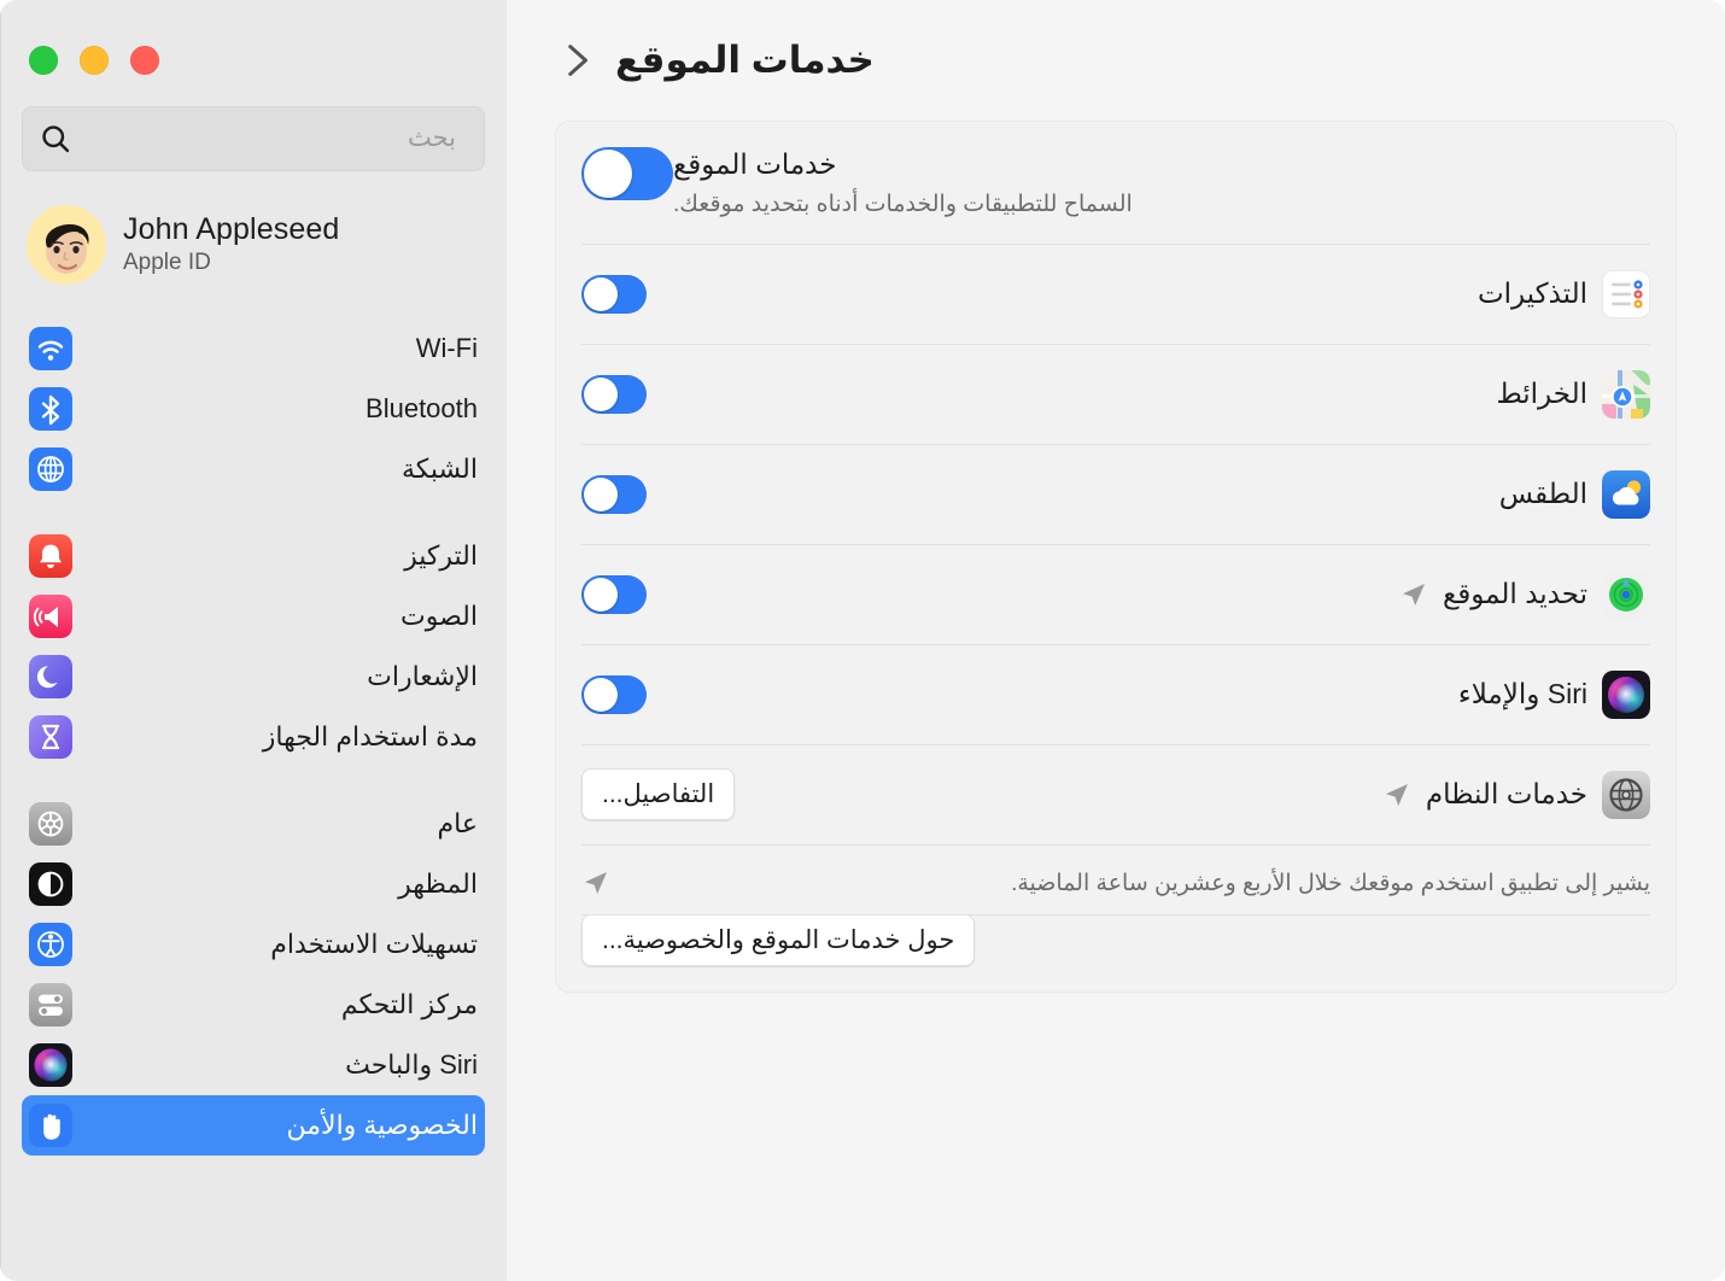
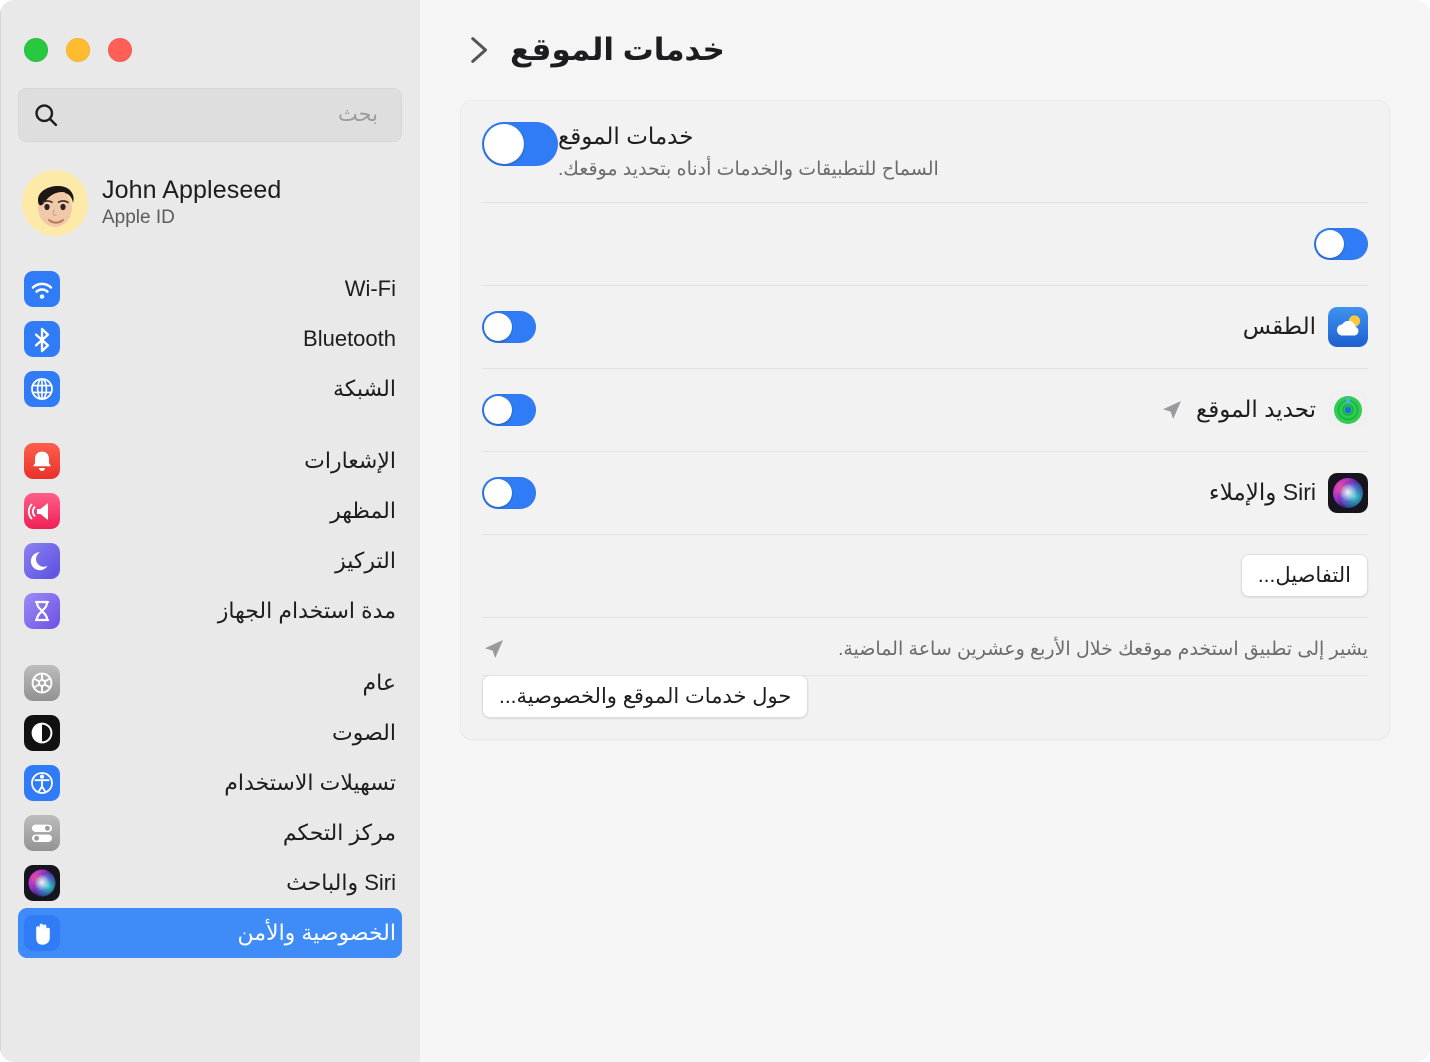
  خدمات الموقع
  خدمات الموقع
  السماح للتطبيقات والخدمات أدناه بتحديد موقعك.
- التذكيرات
- الخرائط
  الطقس
  تحديد الموقع
  Siri والإملاء
- خدمات النظام
  التفاصيل...
  يشير إلى تطبيق استخدم موقعك خلال الأربع وعشرين ساعة الماضية.
  حول خدمات الموقع والخصوصية...
  John Appleseed
  Apple ID
  Wi-Fi
  Bluetooth
  الشبكة
- التركيز
+ الإشعارات
- الصوت
+ المظهر
- الإشعارات
+ التركيز
  مدة استخدام الجهاز
  عام
- المظهر
+ الصوت
  تسهيلات الاستخدام
  مركز التحكم
  Siri والباحث
  الخصوصية والأمن
